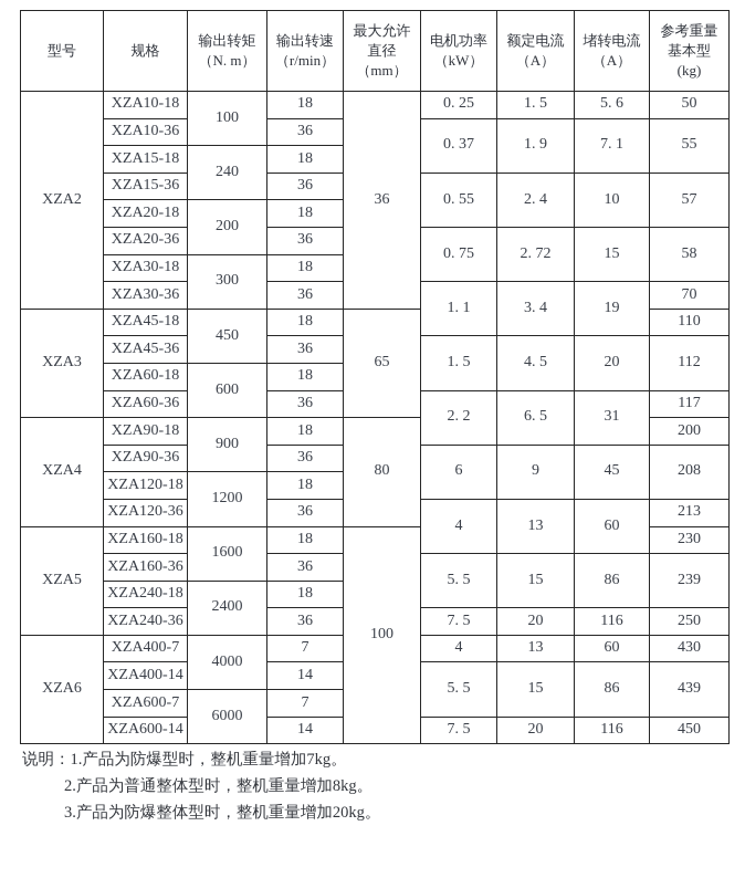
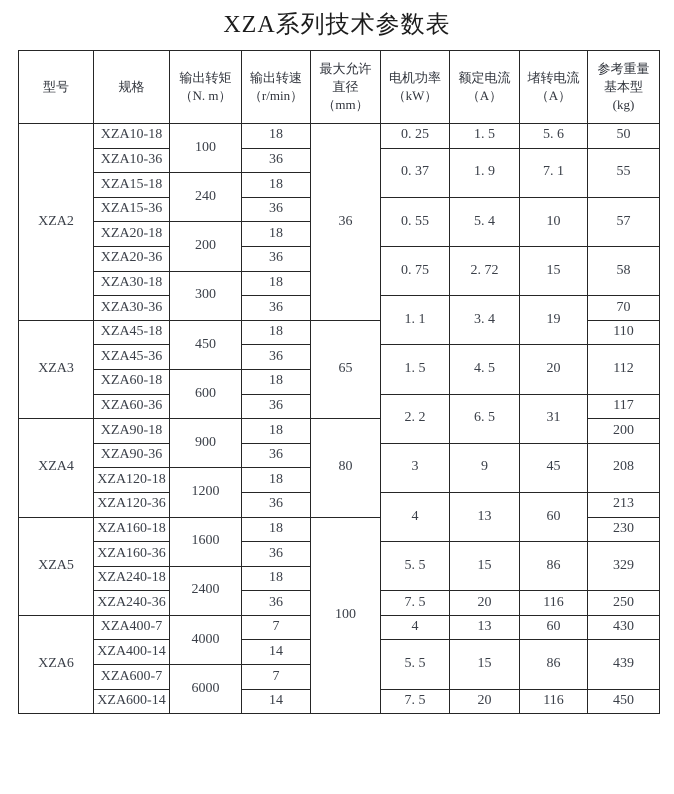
+ XZA系列技术参数表
  型号	规格	输出转矩 （N. m）	输出转速 （r/min）	最大允许 直径 （mm）	电机功率 （kW）	额定电流 （A）	堵转电流 （A）	参考重量 基本型 (kg)
  XZA2	XZA10-18	100	18	36	0. 25	1. 5	5. 6	50
  XZA10-36	36	0. 37	1. 9	7. 1	55
  XZA15-18	240	18
- XZA15-36	36	0. 55	2. 4	10	57
+ XZA15-36	36	0. 55	5. 4	10	57
  XZA20-18	200	18
  XZA20-36	36	0. 75	2. 72	15	58
  XZA30-18	300	18
  XZA30-36	36	1. 1	3. 4	19	70
  XZA3	XZA45-18	450	18	65	110
  XZA45-36	36	1. 5	4. 5	20	112
  XZA60-18	600	18
  XZA60-36	36	2. 2	6. 5	31	117
  XZA4	XZA90-18	900	18	80	200
- XZA90-36	36	6	9	45	208
+ XZA90-36	36	3	9	45	208
  XZA120-18	1200	18
  XZA120-36	36	4	13	60	213
  XZA5	XZA160-18	1600	18	100	230
- XZA160-36	36	5. 5	15	86	239
+ XZA160-36	36	5. 5	15	86	329
  XZA240-18	2400	18
  XZA240-36	36	7. 5	20	116	250
  XZA6	XZA400-7	4000	7	4	13	60	430
  XZA400-14	14	5. 5	15	86	439
  XZA600-7	6000	7
  XZA600-14	14	7. 5	20	116	450
- 说明：1.产品为防爆型时，整机重量增加7kg。
- 2.产品为普通整体型时，整机重量增加8kg。
- 3.产品为防爆整体型时，整机重量增加20kg。
